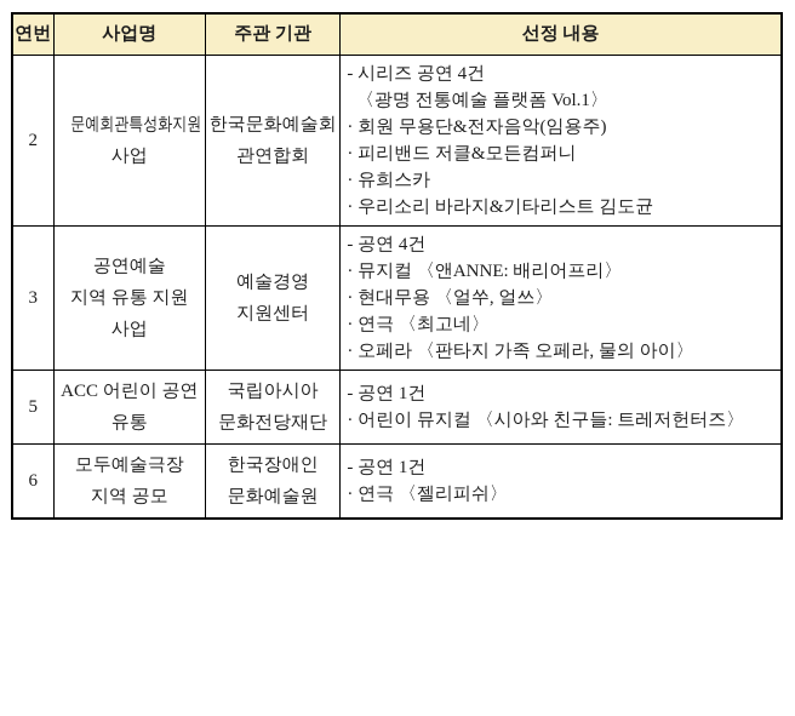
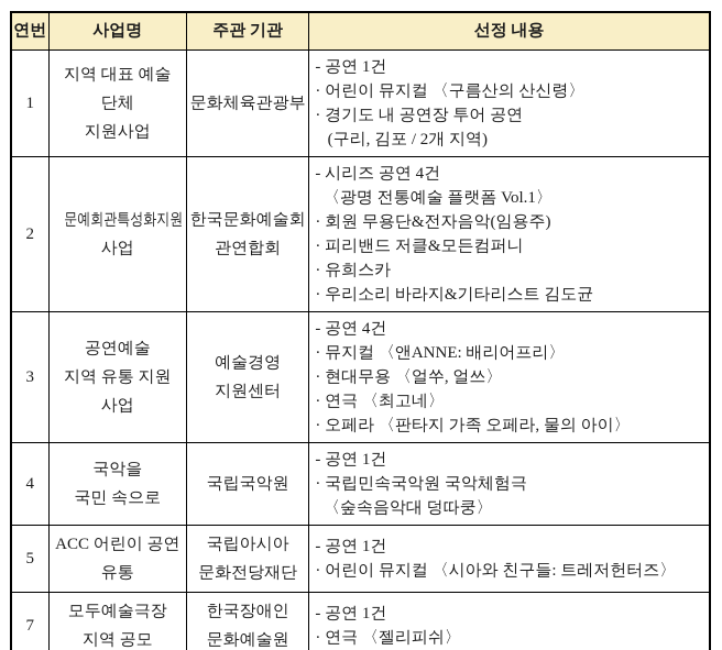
  연번	사업명	주관 기관	선정 내용
+ 1	지역 대표 예술단체지원사업	문화체육관광부	- 공연 1건· 어린이 뮤지컬 〈구름산의 산신령〉· 경기도 내 공연장 투어 공연 (구리, 김포 / 2개 지역)
  2	문예회관특성화지원사업	한국문화예술회관연합회	- 시리즈 공연 4건 〈광명 전통예술 플랫폼 Vol.1〉· 회원 무용단&전자음악(임용주)· 피리밴드 저클&모든컴퍼니· 유희스카· 우리소리 바라지&기타리스트 김도균
  3	공연예술지역 유통 지원사업	예술경영지원센터	- 공연 4건· 뮤지컬 〈앤ANNE: 배리어프리〉· 현대무용 〈얼쑤, 얼쓰〉· 연극 〈최고네〉· 오페라 〈판타지 가족 오페라, 물의 아이〉
+ 4	국악을국민 속으로	국립국악원	- 공연 1건· 국립민속국악원 국악체험극 〈숲속음악대 덩따쿵〉
  5	ACC 어린이 공연유통	국립아시아문화전당재단	- 공연 1건· 어린이 뮤지컬 〈시아와 친구들: 트레저헌터즈〉
- 6	모두예술극장지역 공모	한국장애인문화예술원	- 공연 1건· 연극 〈젤리피쉬〉
+ 7	모두예술극장지역 공모	한국장애인문화예술원	- 공연 1건· 연극 〈젤리피쉬〉
